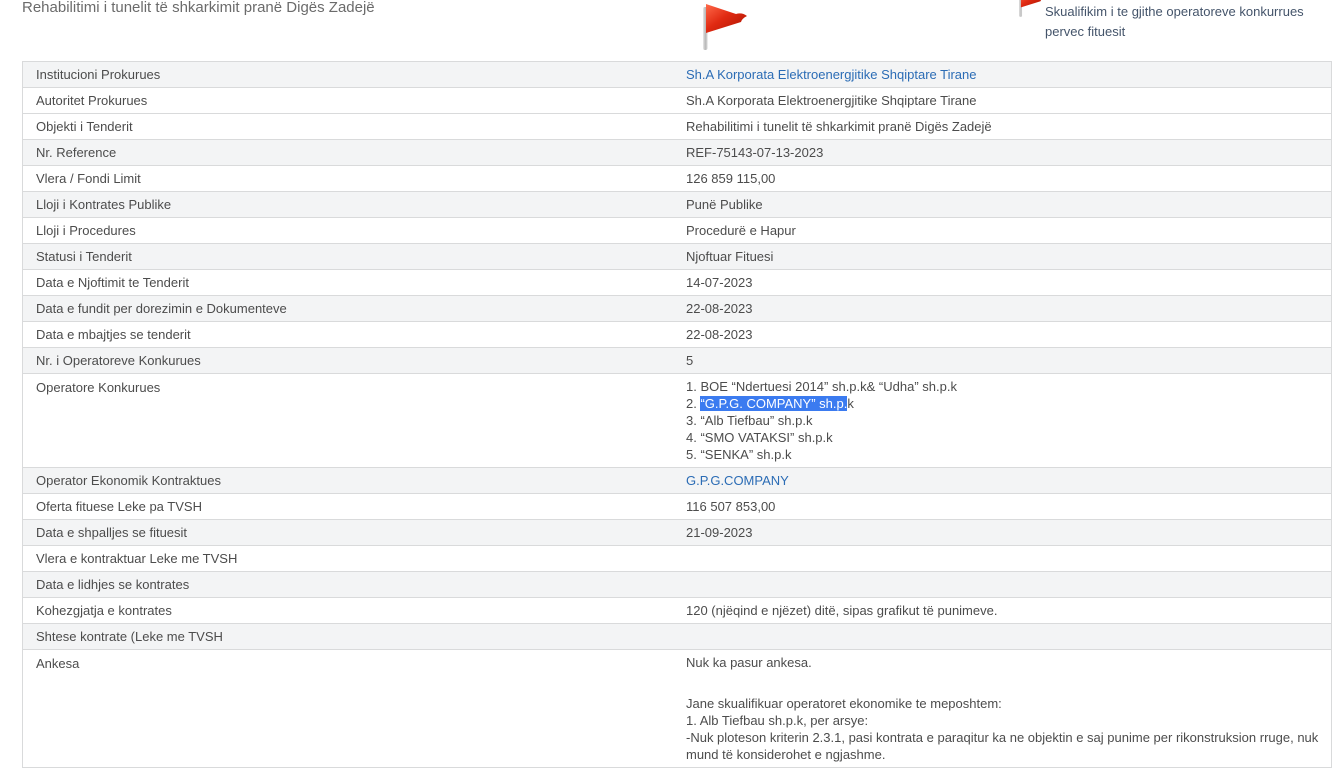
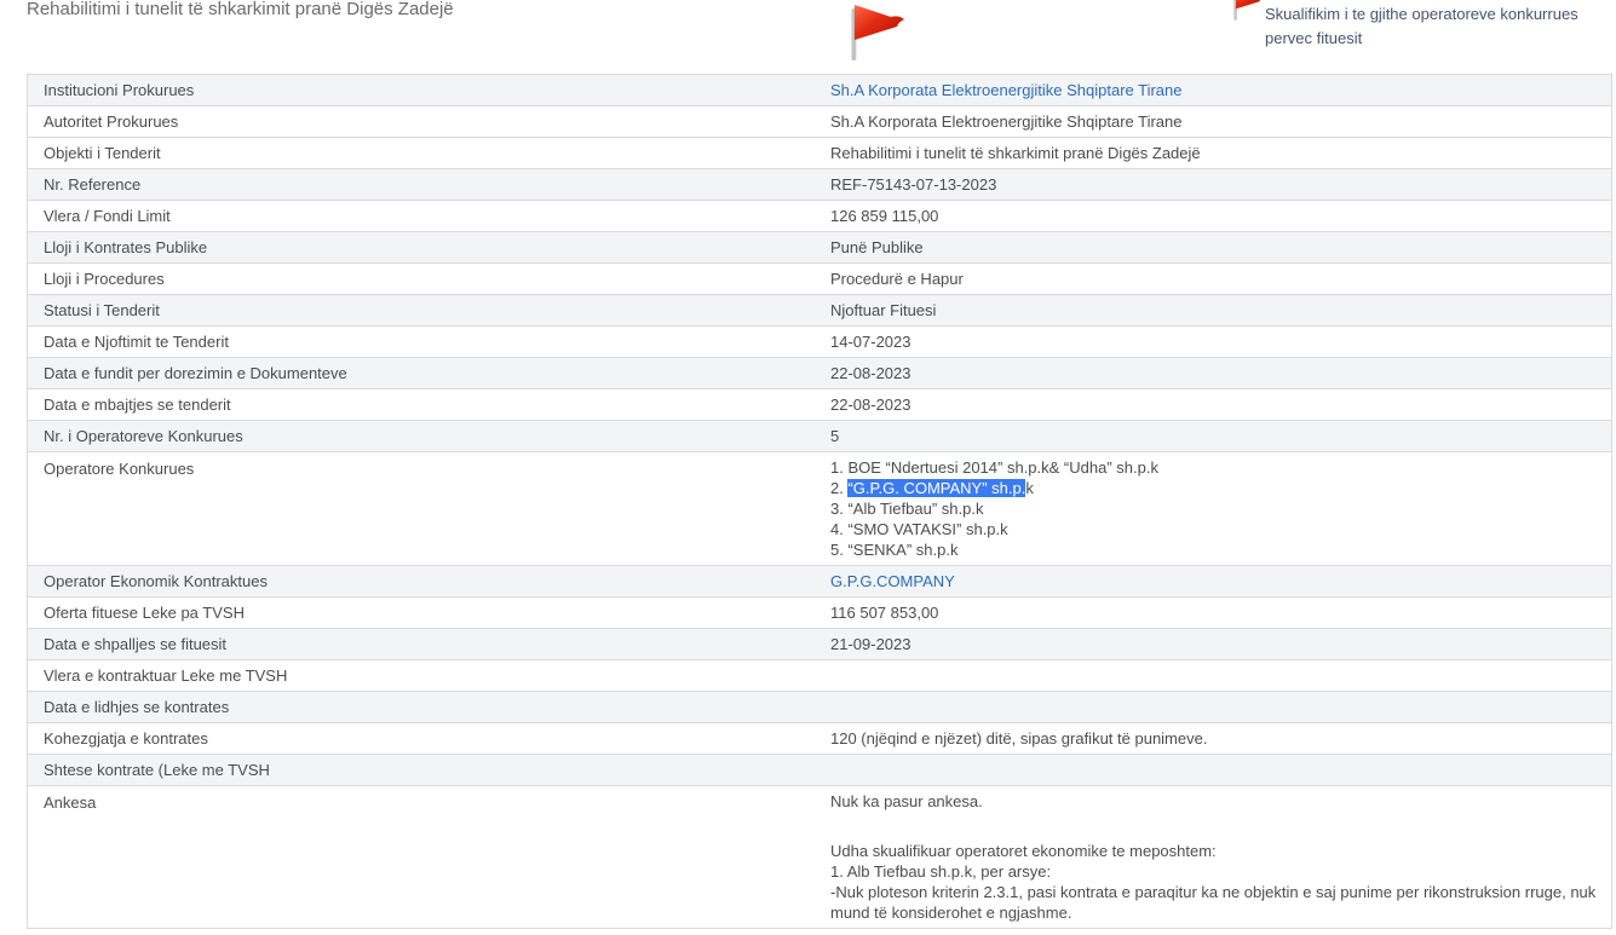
  Rehabilitimi i tunelit të shkarkimit pranë Digës Zadejë
  Skualifikim i te gjithe operatoreve konkurrues pervec fituesit
  Institucioni Prokurues
  Sh.A Korporata Elektroenergjitike Shqiptare Tirane
  Autoritet Prokurues
  Sh.A Korporata Elektroenergjitike Shqiptare Tirane
  Objekti i Tenderit
  Rehabilitimi i tunelit të shkarkimit pranë Digës Zadejë
  Nr. Reference
  REF-75143-07-13-2023
  Vlera / Fondi Limit
  126 859 115,00
  Lloji i Kontrates Publike
  Punë Publike
  Lloji i Procedures
  Procedurë e Hapur
  Statusi i Tenderit
  Njoftuar Fituesi
  Data e Njoftimit te Tenderit
  14-07-2023
  Data e fundit per dorezimin e Dokumenteve
  22-08-2023
  Data e mbajtjes se tenderit
  22-08-2023
  Nr. i Operatoreve Konkurues
  5
  Operatore Konkurues
  1. BOE “Ndertuesi 2014” sh.p.k& “Udha” sh.p.k
  2. “G.P.G. COMPANY” sh.p.k
  3. “Alb Tiefbau” sh.p.k
  4. “SMO VATAKSI” sh.p.k
  5. “SENKA” sh.p.k
  Operator Ekonomik Kontraktues
  G.P.G.COMPANY
  Oferta fituese Leke pa TVSH
  116 507 853,00
  Data e shpalljes se fituesit
  21-09-2023
  Vlera e kontraktuar Leke me TVSH
  Data e lidhjes se kontrates
  Kohezgjatja e kontrates
  120 (njëqind e njëzet) ditë, sipas grafikut të punimeve.
  Shtese kontrate (Leke me TVSH
  Ankesa
  Nuk ka pasur ankesa.
- Jane skualifikuar operatoret ekonomike te meposhtem:
+ Udha skualifikuar operatoret ekonomike te meposhtem:
  1. Alb Tiefbau sh.p.k, per arsye:
  -Nuk ploteson kriterin 2.3.1, pasi kontrata e paraqitur ka ne objektin e saj punime per rikonstruksion rruge, nuk mund të konsiderohet e ngjashme.
